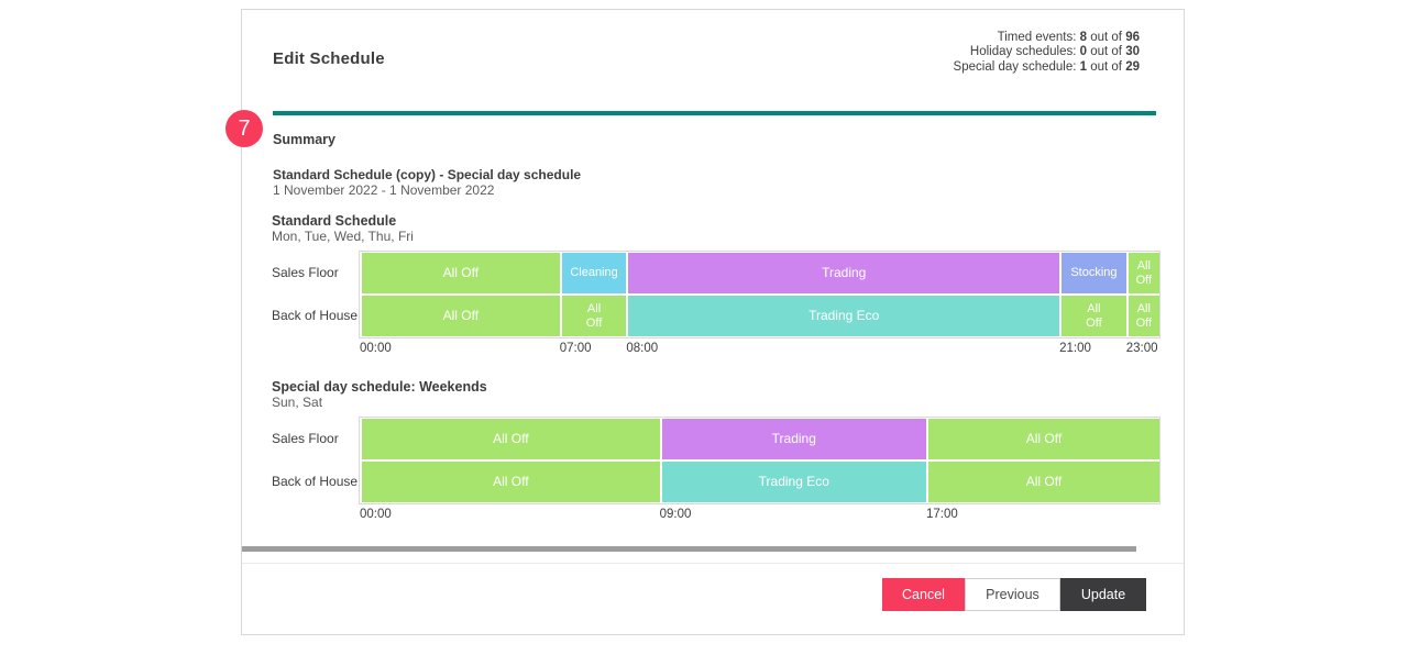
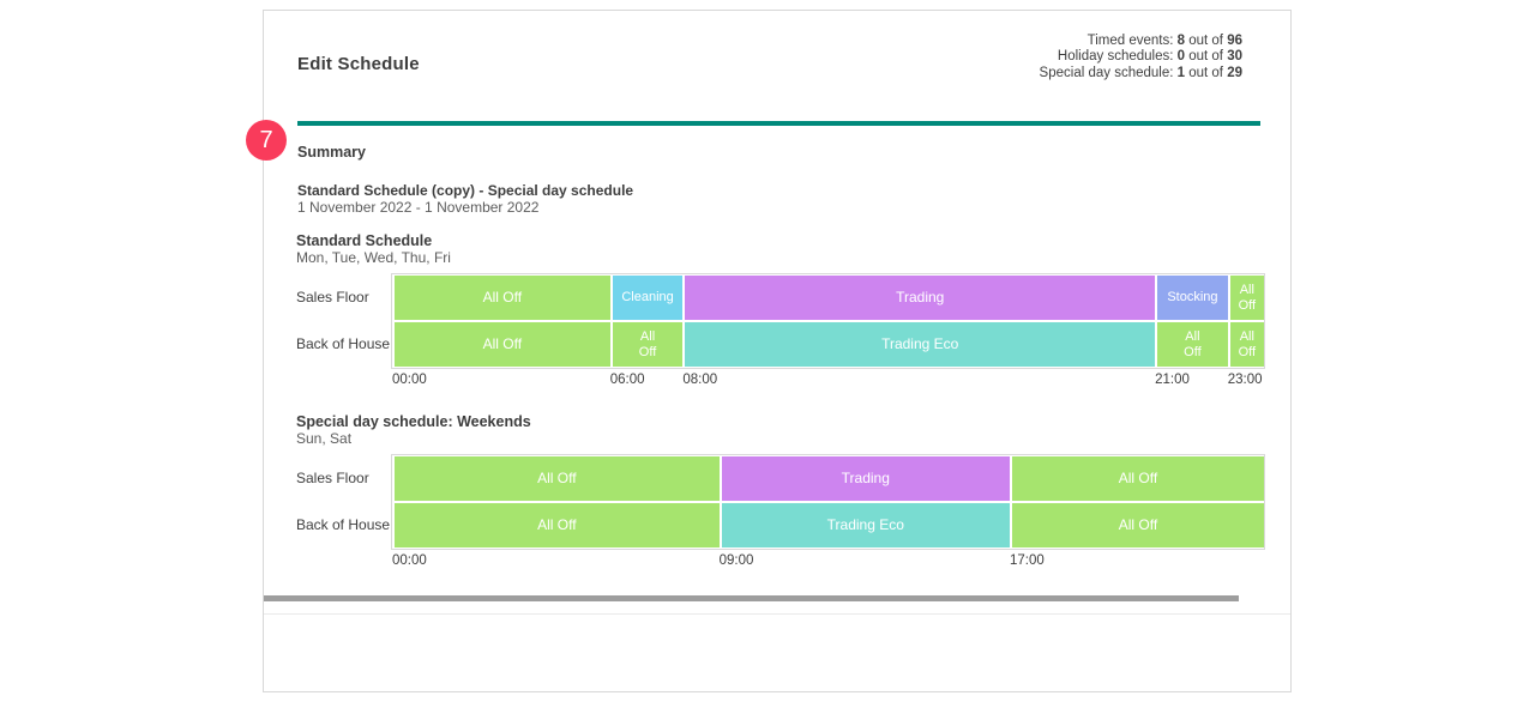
  Edit Schedule
  Timed events: 8 out of 96
  Holiday schedules: 0 out of 30
  Special day schedule: 1 out of 29
  Summary
  Standard Schedule (copy) - Special day schedule
  1 November 2022 - 1 November 2022
  Standard Schedule
  Mon, Tue, Wed, Thu, Fri
  Sales Floor
  Back of House
  All Off
  Cleaning
  Trading
  Stocking
  All
  Off
  All Off
  All
  Off
  Trading Eco
  All
  Off
  All
  Off
  00:00
- 07:00
+ 06:00
  08:00
  21:00
  23:00
  Special day schedule: Weekends
  Sun, Sat
  Sales Floor
  Back of House
  All Off
  Trading
  All Off
  All Off
  Trading Eco
  All Off
  00:00
  09:00
  17:00
- Cancel
- Previous
- Update
  7
